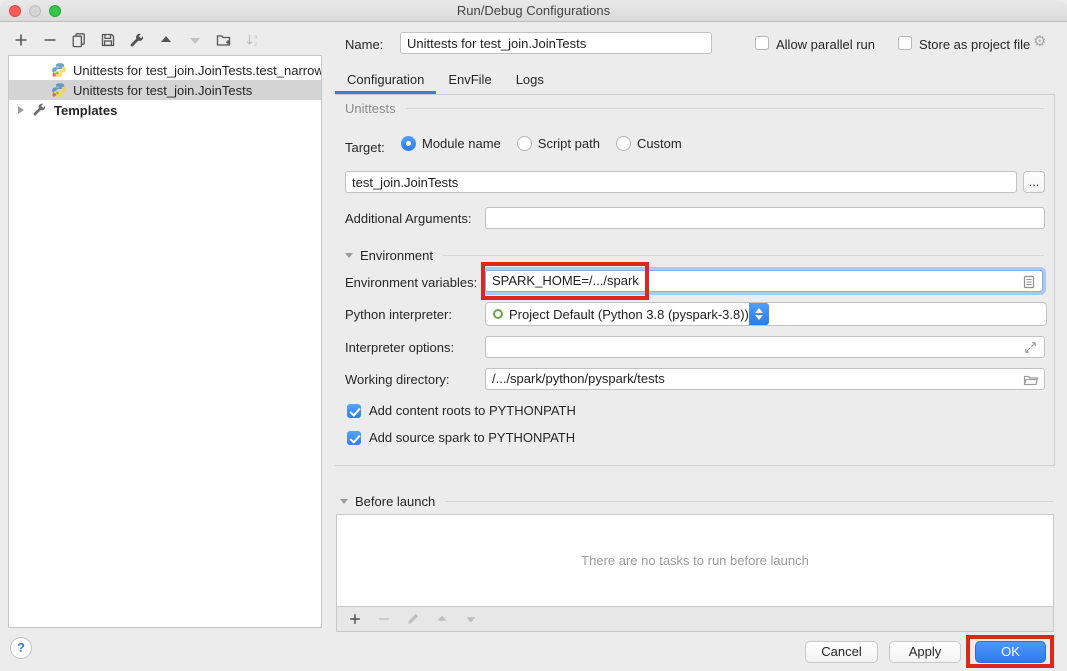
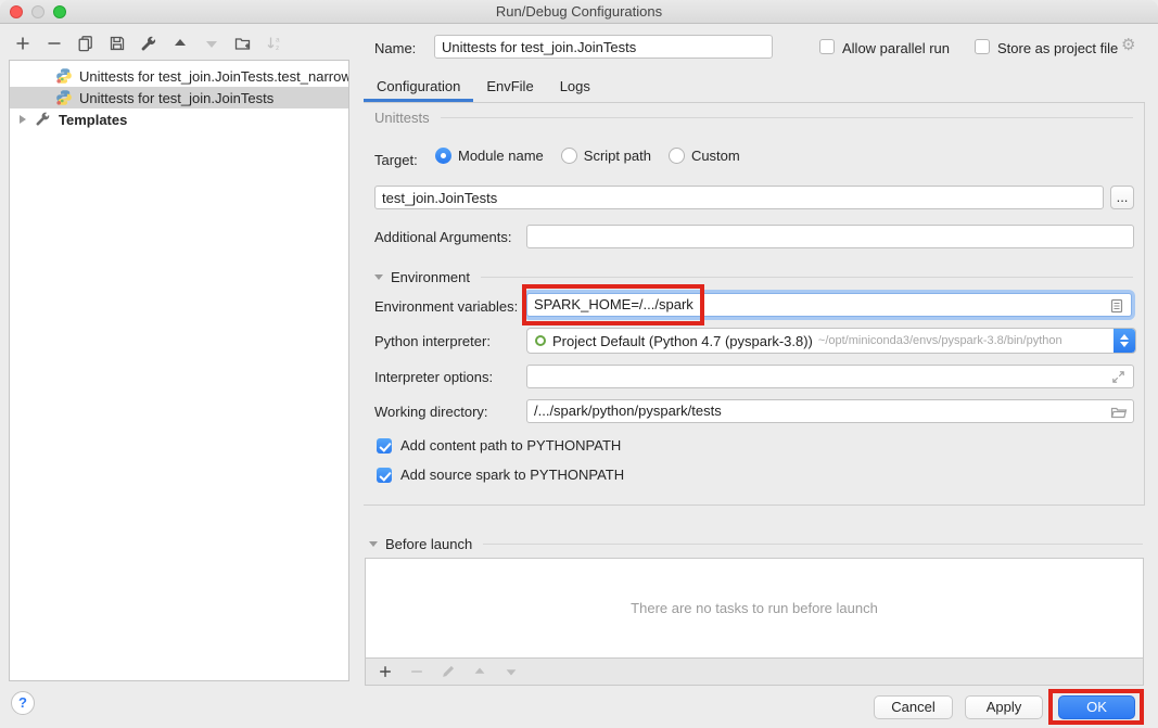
  Run/Debug Configurations
  Unittests for test_join.JoinTests.test_narrow
  Unittests for test_join.JoinTests
  Templates
  Name:
  Unittests for test_join.JoinTests
  Allow parallel run
  Store as project file
  ⚙
  Configuration
  EnvFile
  Logs
  Unittests
  Target:
  Module name
  Script path
  Custom
  test_join.JoinTests
  ...
  Additional Arguments:
  Environment
  Environment variables:
  SPARK_HOME=/.../spark
  Python interpreter:
- Project Default (Python 3.8 (pyspark-3.8))
+ Project Default (Python 4.7 (pyspark-3.8))
+ ~/opt/miniconda3/envs/pyspark-3.8/bin/python
  Interpreter options:
  Working directory:
  /.../spark/python/pyspark/tests
- Add content roots to PYTHONPATH
+ Add content path to PYTHONPATH
  Add source spark to PYTHONPATH
  Before launch
  There are no tasks to run before launch
  ?
  Cancel
  Apply
  OK
